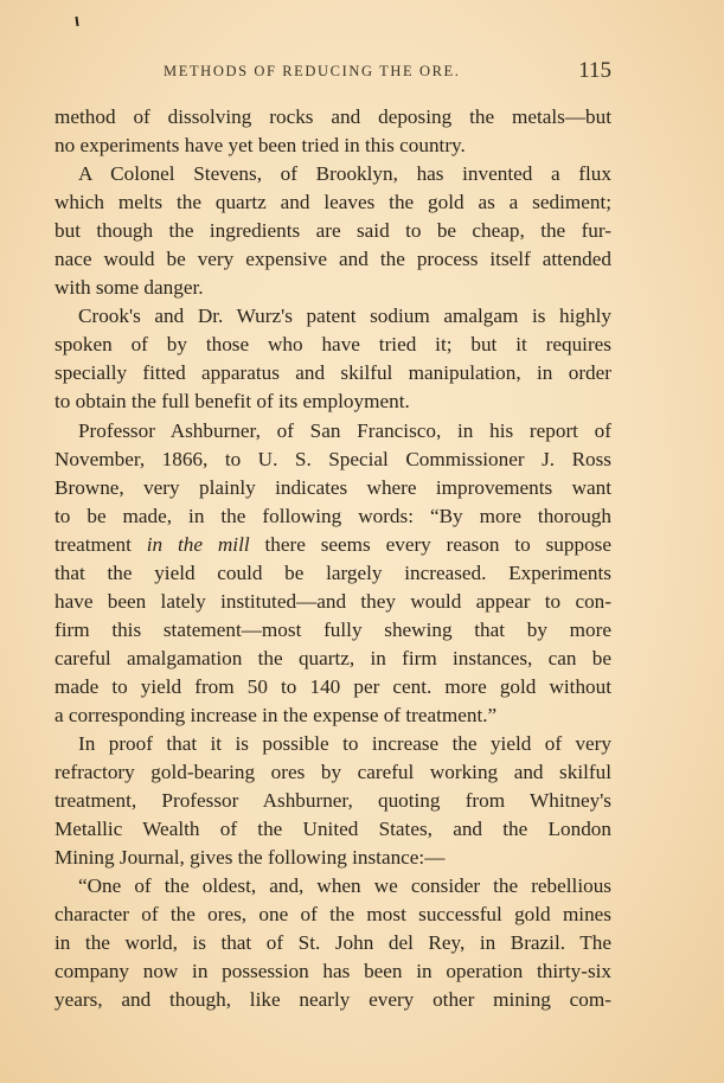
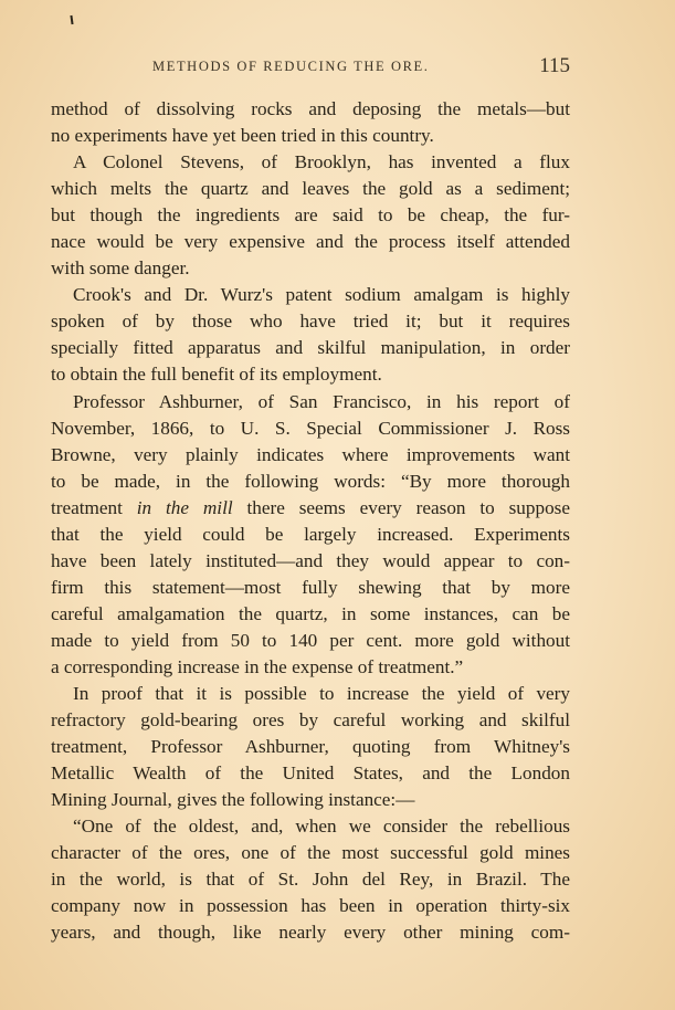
  METHODS OF REDUCING THE ORE.
  115
  method of dissolving rocks and deposing the metals—but
  no experiments have yet been tried in this country.
  A Colonel Stevens, of Brooklyn, has invented a flux
  which melts the quartz and leaves the gold as a sediment;
  but though the ingredients are said to be cheap, the fur-
  nace would be very expensive and the process itself attended
  with some danger.
  Crook's and Dr. Wurz's patent sodium amalgam is highly
  spoken of by those who have tried it; but it requires
  specially fitted apparatus and skilful manipulation, in order
  to obtain the full benefit of its employment.
  Professor Ashburner, of San Francisco, in his report of
  November, 1866, to U. S. Special Commissioner J. Ross
  Browne, very plainly indicates where improvements want
  to be made, in the following words: “By more thorough
  treatment in the mill there seems every reason to suppose
  that the yield could be largely increased. Experiments
  have been lately instituted—and they would appear to con-
  firm this statement—most fully shewing that by more
- careful amalgamation the quartz, in firm instances, can be
+ careful amalgamation the quartz, in some instances, can be
  made to yield from 50 to 140 per cent. more gold without
  a corresponding increase in the expense of treatment.”
  In proof that it is possible to increase the yield of very
  refractory gold-bearing ores by careful working and skilful
  treatment, Professor Ashburner, quoting from Whitney's
  Metallic Wealth of the United States, and the London
  Mining Journal, gives the following instance:—
  “One of the oldest, and, when we consider the rebellious
  character of the ores, one of the most successful gold mines
  in the world, is that of St. John del Rey, in Brazil. The
  company now in possession has been in operation thirty-six
  years, and though, like nearly every other mining com-
